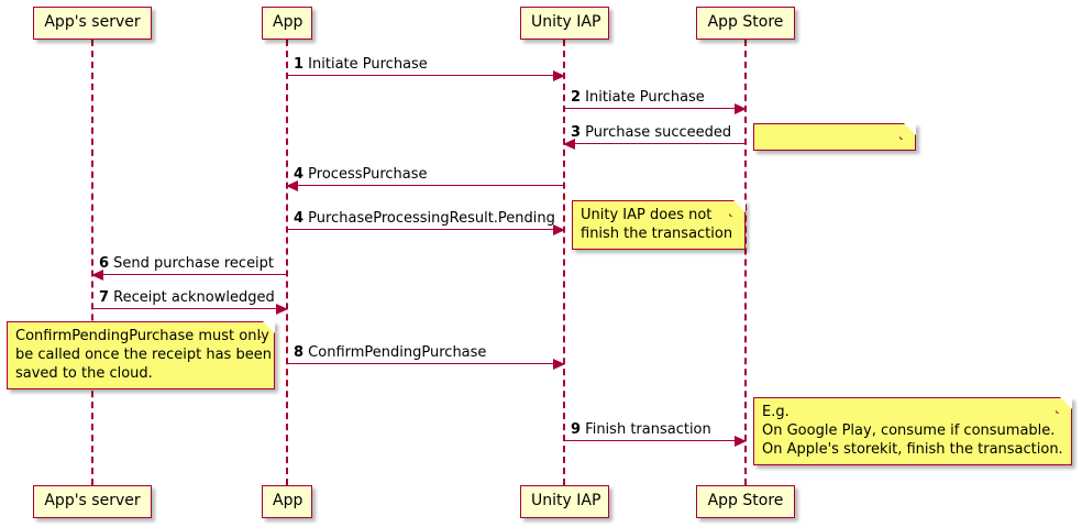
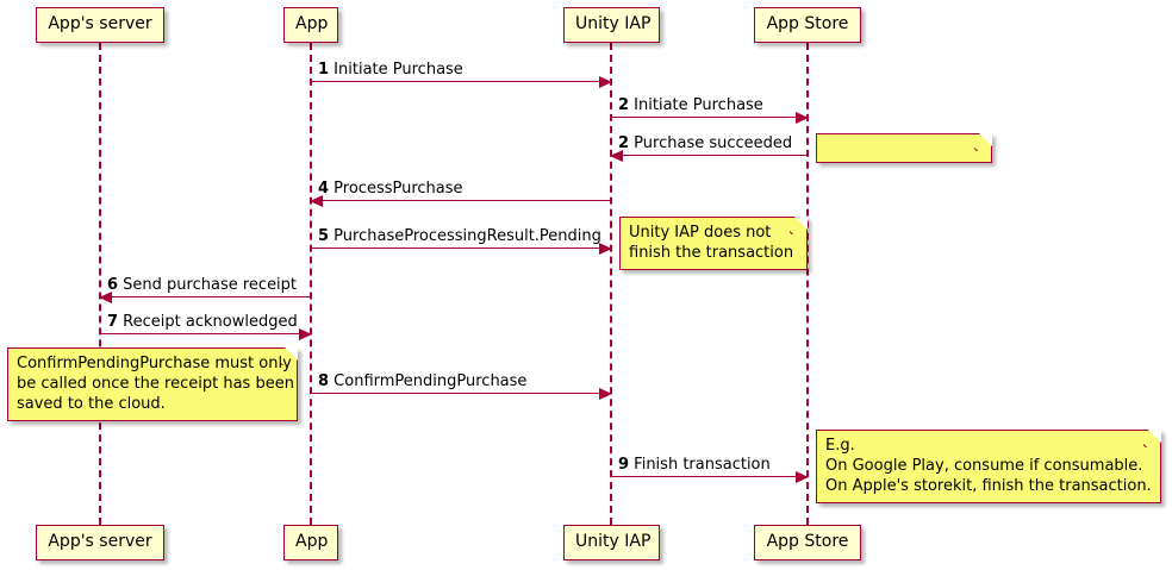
  App's server
  App
  Unity IAP
  App Store
  App's server
  App
  Unity IAP
  App Store
  1 Initiate Purchase
  2 Initiate Purchase
- 3 Purchase succeeded
+ 2 Purchase succeeded
  4 ProcessPurchase
- 4 PurchaseProcessingResult.Pending
+ 5 PurchaseProcessingResult.Pending
  6 Send purchase receipt
  7 Receipt acknowledged
  8 ConfirmPendingPurchase
  9 Finish transaction
  Unity IAP does not
  finish the transaction
  ConfirmPendingPurchase must only
  be called once the receipt has been
  saved to the cloud.
  E.g.
  On Google Play, consume if consumable.
  On Apple's storekit, finish the transaction.
